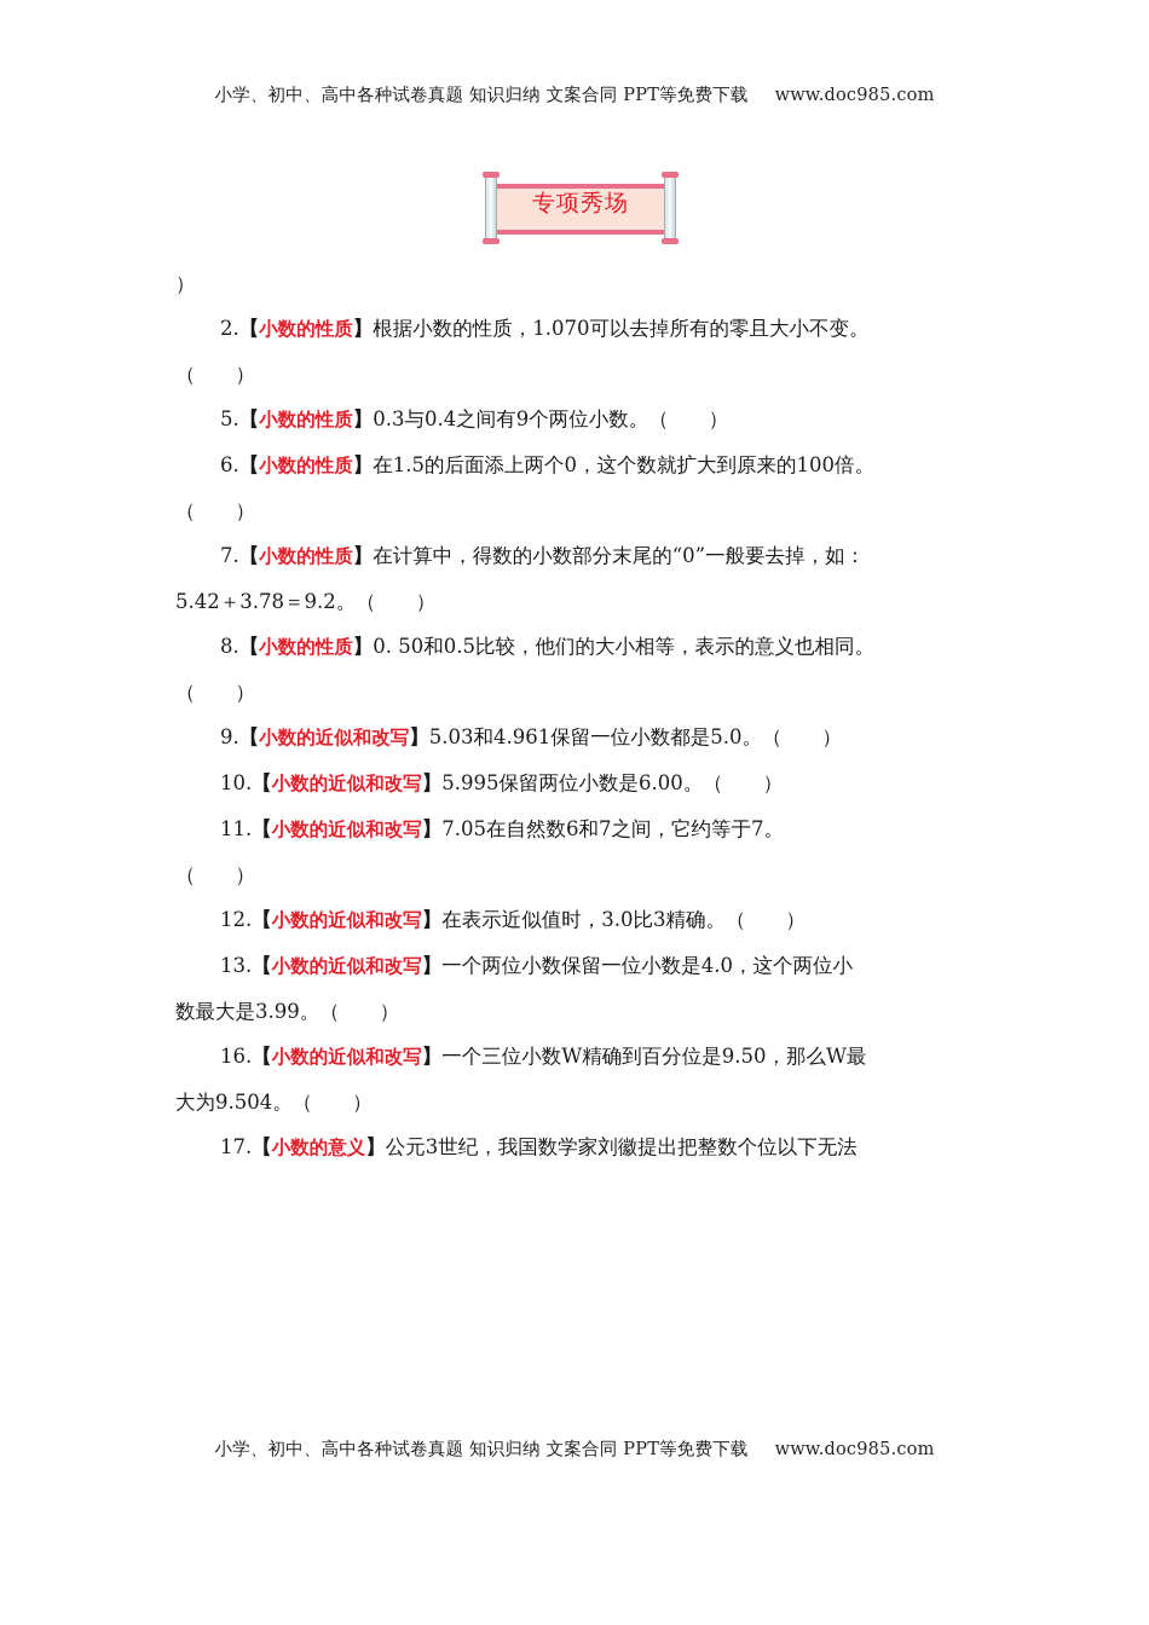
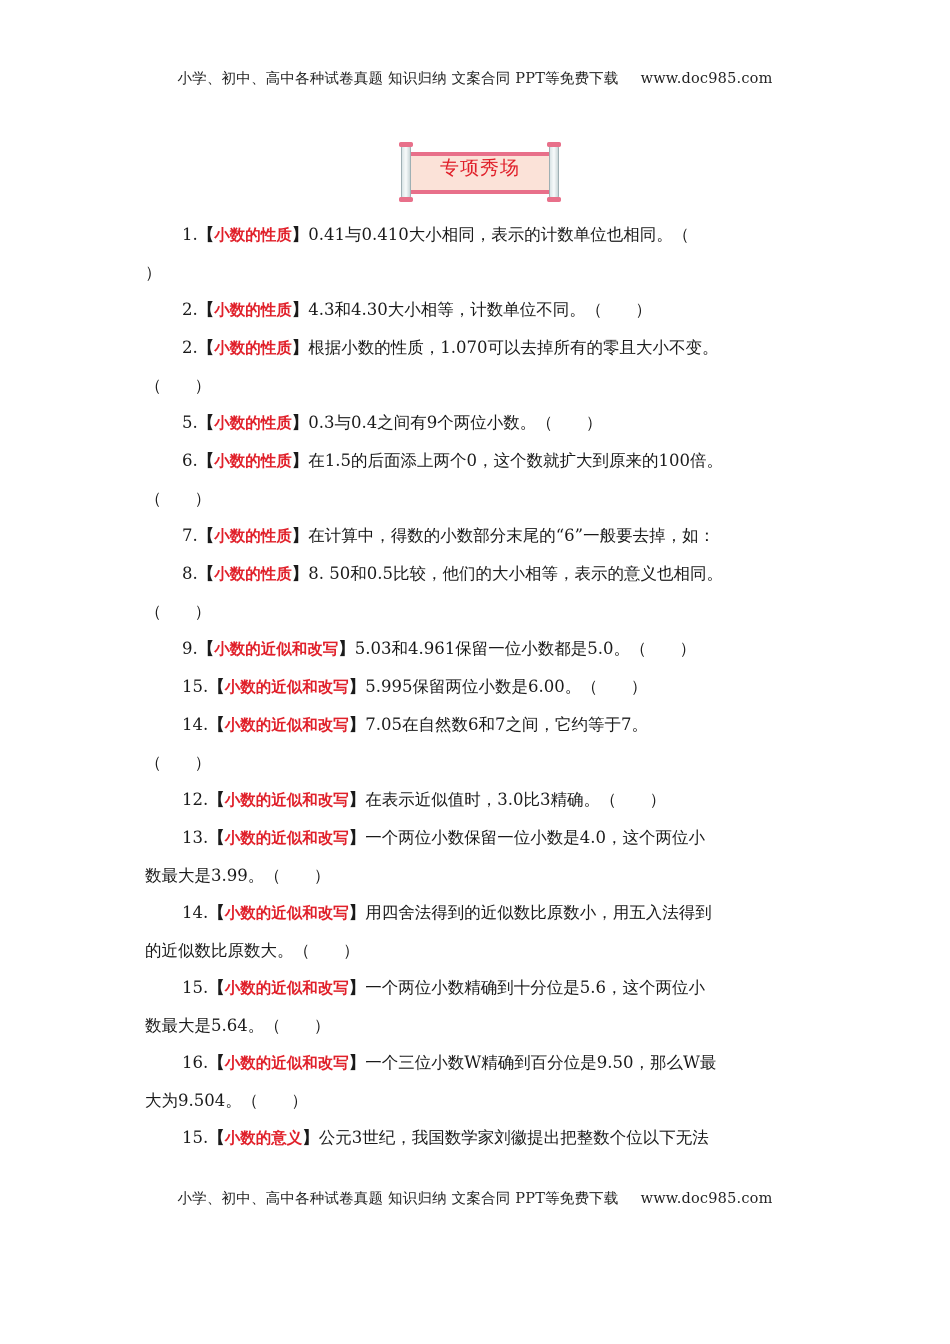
  小学、初中、高中各种试卷真题 知识归纳 文案合同 PPT等免费下载 www.doc985.com
  专项秀场
+ 1.【小数的性质】0.41与0.410大小相同，表示的计数单位也相同。（
  ）
+ 2.【小数的性质】4.3和4.30大小相等，计数单位不同。（ ）
  2.【小数的性质】根据小数的性质，1.070可以去掉所有的零且大小不变。
  （ ）
  5.【小数的性质】0.3与0.4之间有9个两位小数。（ ）
  6.【小数的性质】在1.5的后面添上两个0，这个数就扩大到原来的100倍。
  （ ）
- 7.【小数的性质】在计算中，得数的小数部分末尾的“0”一般要去掉，如：
+ 7.【小数的性质】在计算中，得数的小数部分末尾的“6”一般要去掉，如：
- 5.42＋3.78＝9.2。（ ）
- 8.【小数的性质】0. 50和0.5比较，他们的大小相等，表示的意义也相同。
+ 8.【小数的性质】8. 50和0.5比较，他们的大小相等，表示的意义也相同。
  （ ）
  9.【小数的近似和改写】5.03和4.961保留一位小数都是5.0。（ ）
- 10.【小数的近似和改写】5.995保留两位小数是6.00。（ ）
+ 15.【小数的近似和改写】5.995保留两位小数是6.00。（ ）
- 11.【小数的近似和改写】7.05在自然数6和7之间，它约等于7。
+ 14.【小数的近似和改写】7.05在自然数6和7之间，它约等于7。
  （ ）
  12.【小数的近似和改写】在表示近似值时，3.0比3精确。（ ）
  13.【小数的近似和改写】一个两位小数保留一位小数是4.0，这个两位小
  数最大是3.99。（ ）
+ 14.【小数的近似和改写】用四舍法得到的近似数比原数小，用五入法得到
+ 的近似数比原数大。（ ）
+ 15.【小数的近似和改写】一个两位小数精确到十分位是5.6，这个两位小
+ 数最大是5.64。（ ）
  16.【小数的近似和改写】一个三位小数W精确到百分位是9.50，那么W最
  大为9.504。（ ）
- 17.【小数的意义】公元3世纪，我国数学家刘徽提出把整数个位以下无法
+ 15.【小数的意义】公元3世纪，我国数学家刘徽提出把整数个位以下无法
  小学、初中、高中各种试卷真题 知识归纳 文案合同 PPT等免费下载 www.doc985.com
